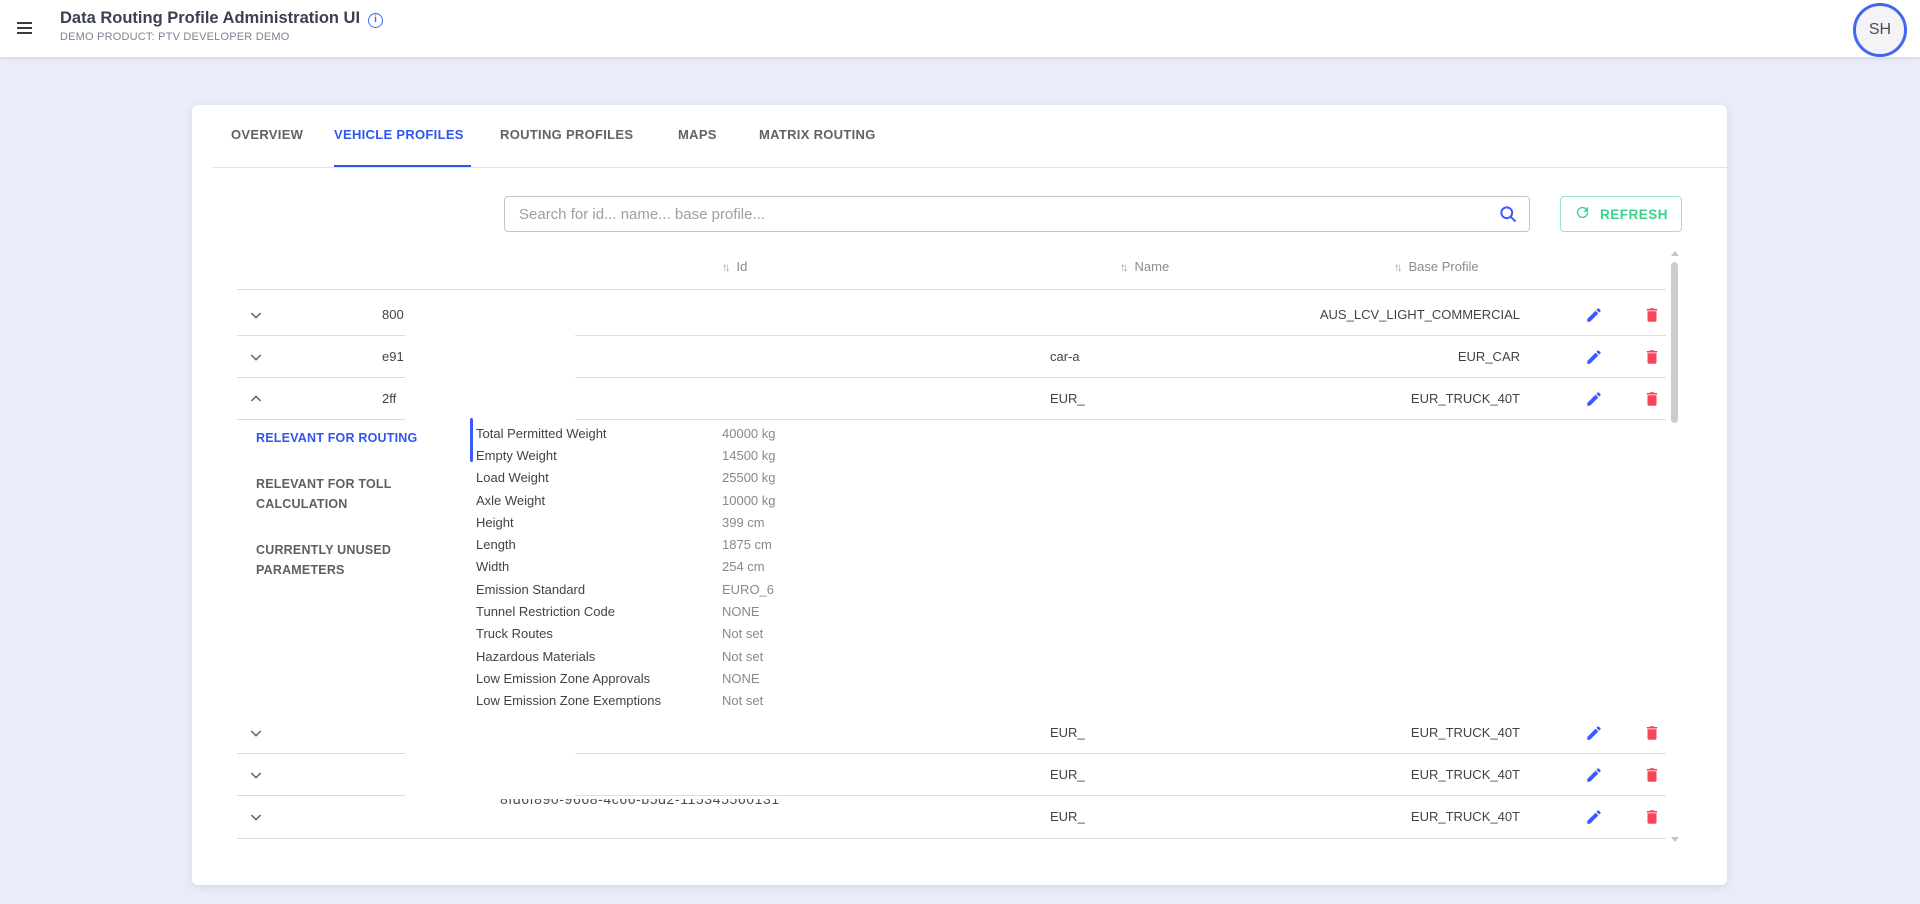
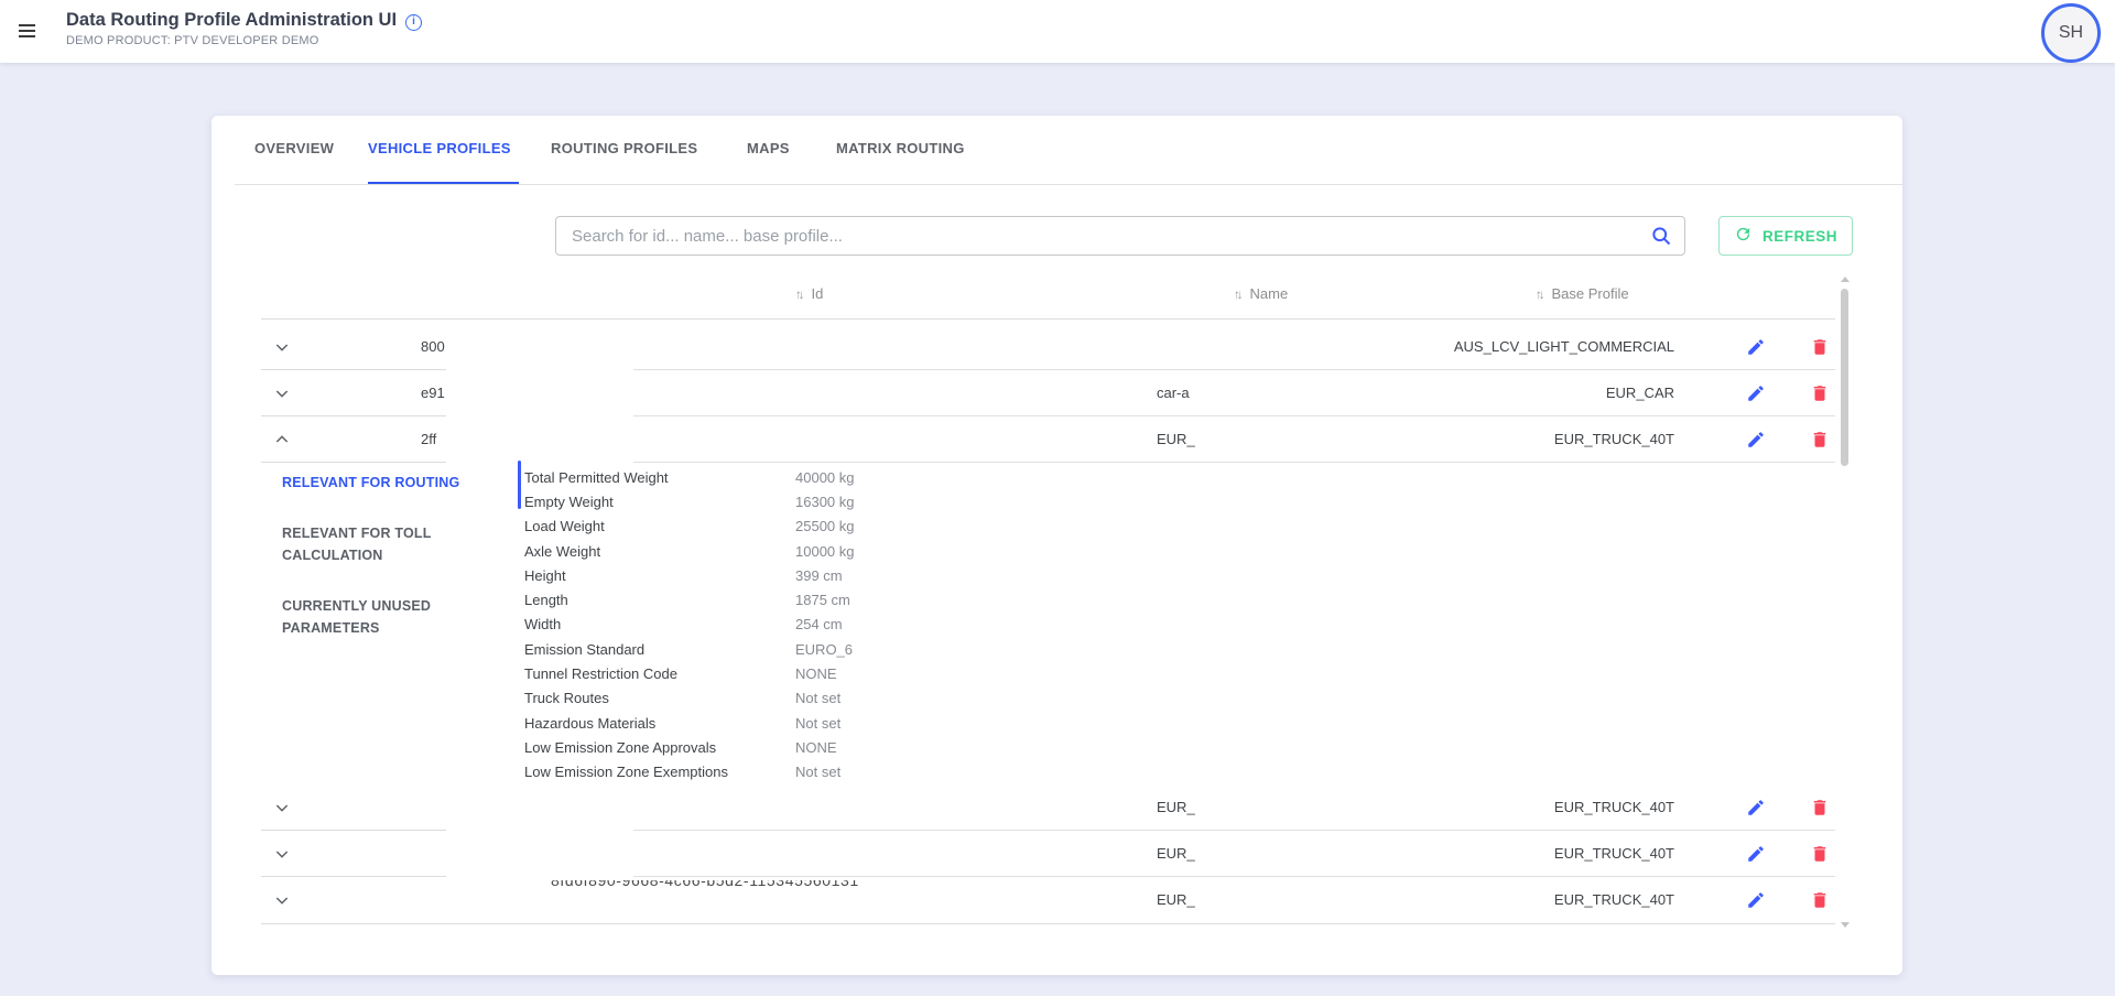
  Data Routing Profile Administration UI i
  DEMO PRODUCT: PTV DEVELOPER DEMO
  SH
  OVERVIEW
  VEHICLE PROFILES
  ROUTING PROFILES
  MAPS
  MATRIX ROUTING
  Search for id... name... base profile...
  REFRESH
  ↑↓ Id
  ↑↓ Name
  ↑↓ Base Profile
  800
  AUS_LCV_LIGHT_COMMERCIAL
  e91
  car-a
  EUR_CAR
  2ff
  EUR_
  EUR_TRUCK_40T
  RELEVANT FOR ROUTING
  RELEVANT FOR TOLL CALCULATION
  CURRENTLY UNUSED PARAMETERS
  Total Permitted Weight
  40000 kg
  Empty Weight
- 14500 kg
+ 16300 kg
  Load Weight
  25500 kg
  Axle Weight
  10000 kg
  Height
  399 cm
  Length
  1875 cm
  Width
  254 cm
  Emission Standard
  EURO_6
  Tunnel Restriction Code
  NONE
  Truck Routes
  Not set
  Hazardous Materials
  Not set
  Low Emission Zone Approvals
  NONE
  Low Emission Zone Exemptions
  Not set
  EUR_
  EUR_TRUCK_40T
  EUR_
  EUR_TRUCK_40T
  8fd6f890-9668-4c66-b5d2-115345560131
  EUR_
  EUR_TRUCK_40T
